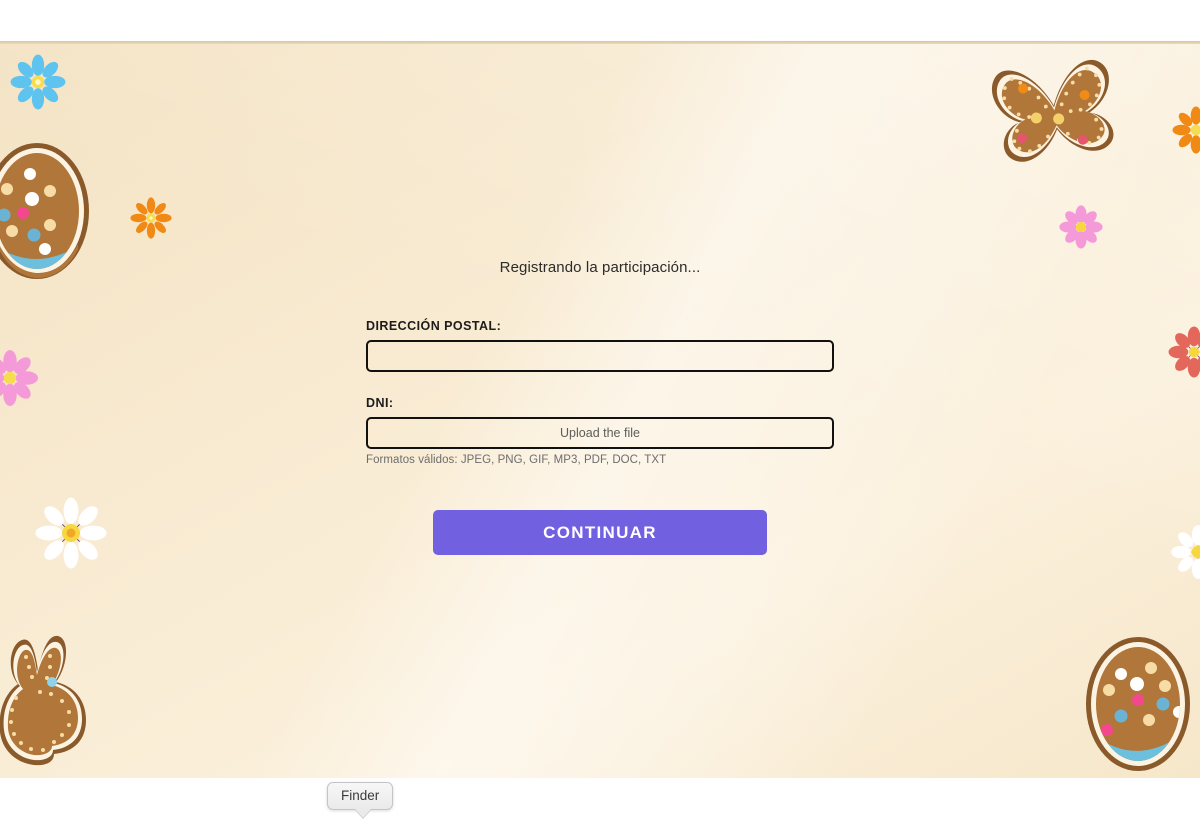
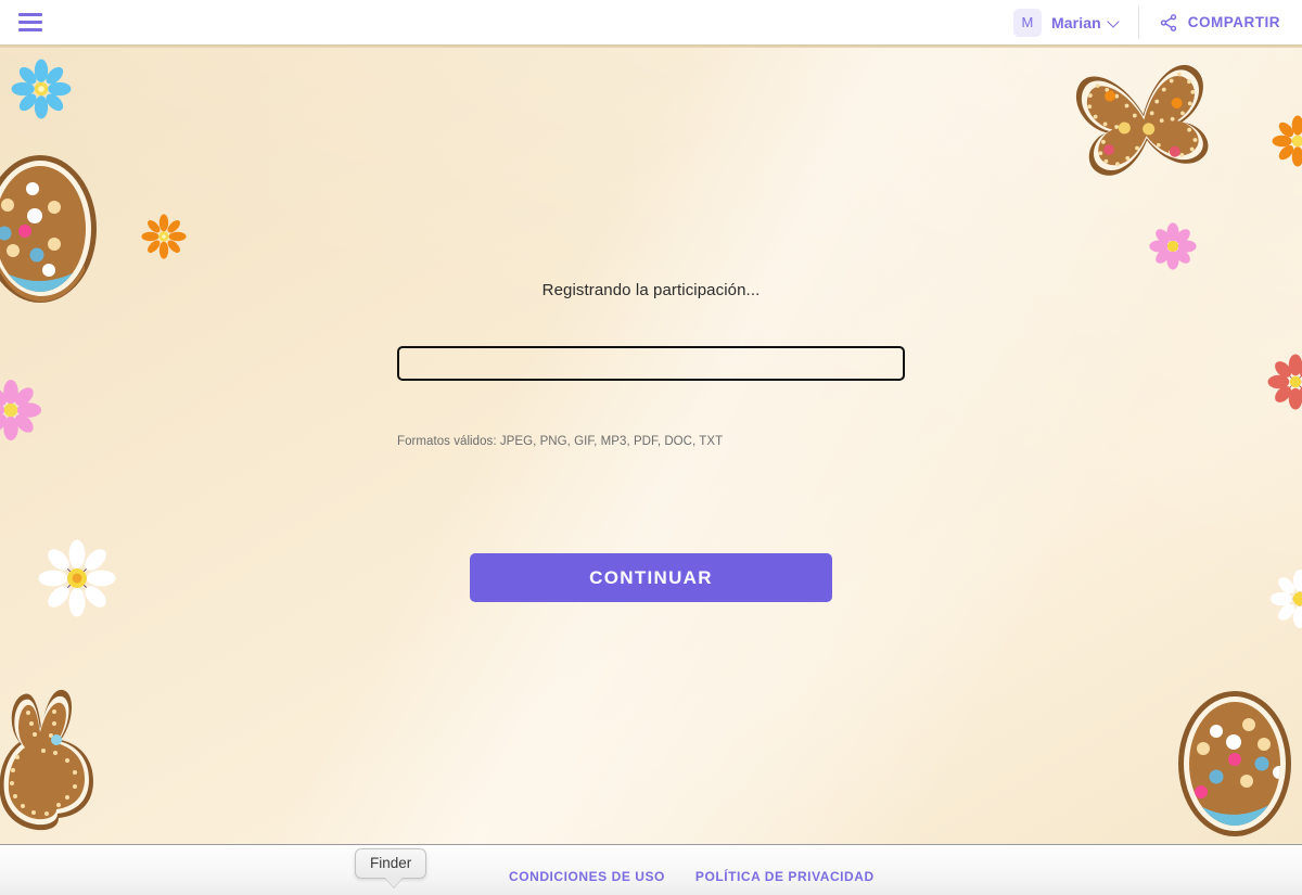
+ M
+ Marian
+ COMPARTIR
  Registrando la participación...
- DIRECCIÓN POSTAL:
- DNI:
- Upload the file
  Formatos válidos: JPEG, PNG, GIF, MP3, PDF, DOC, TXT
  CONTINUAR
+ CONDICIONES DE USO
+ POLÍTICA DE PRIVACIDAD
  Finder
